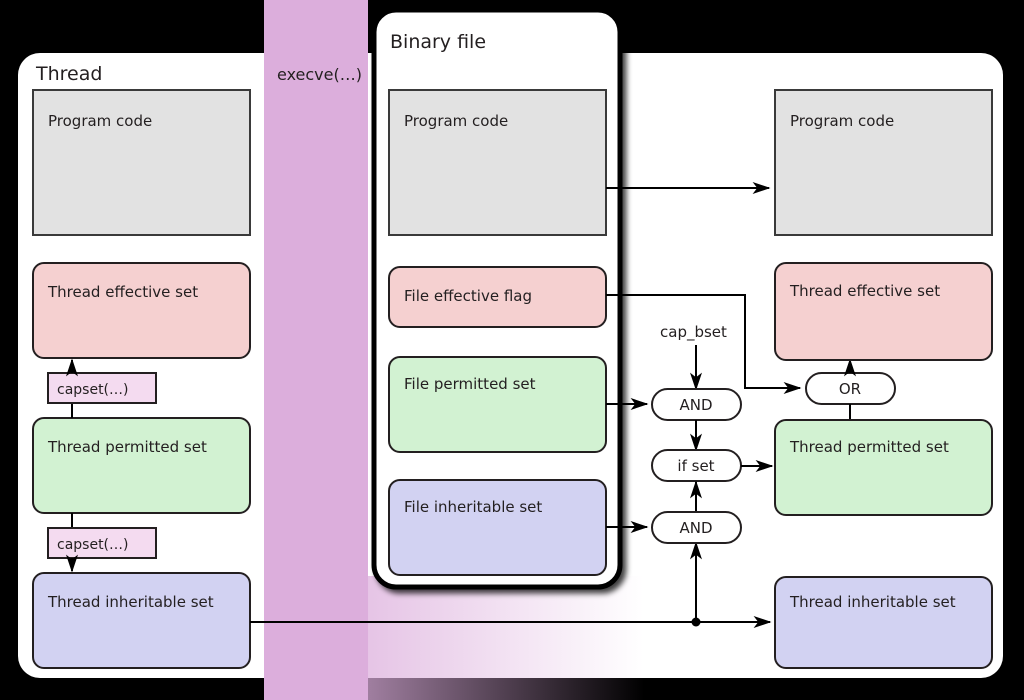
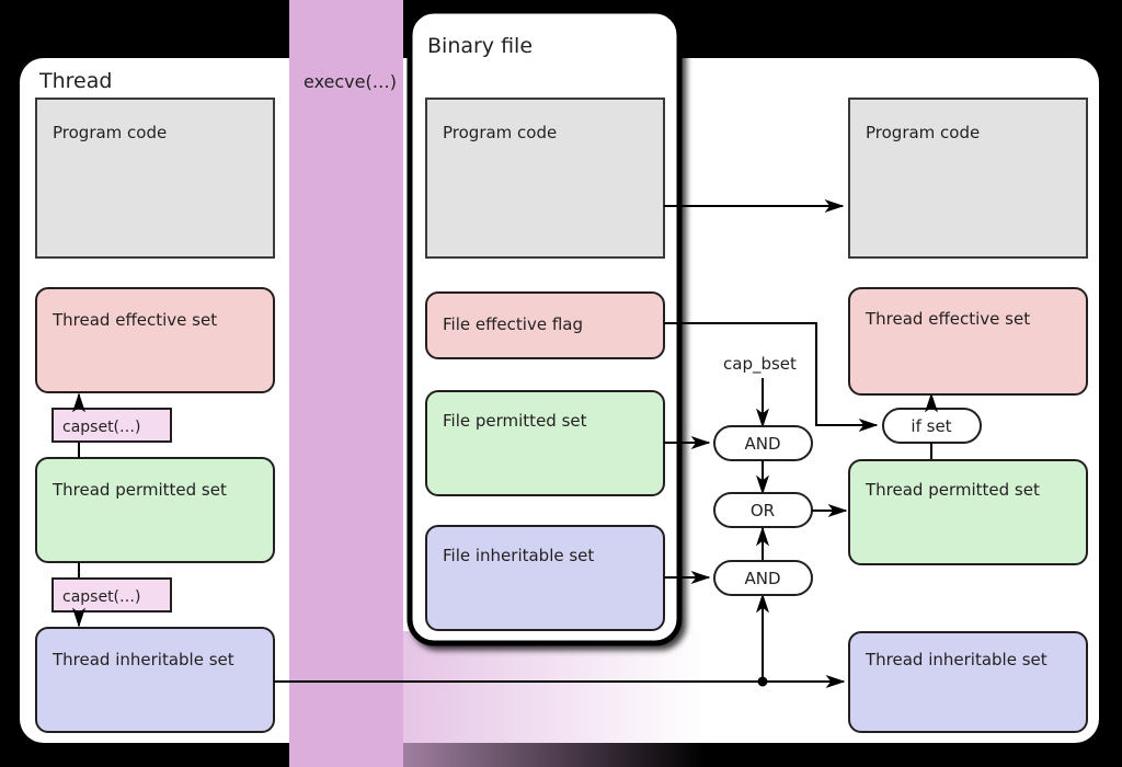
  Thread
  Program code
  Thread effective set
  Thread permitted set
  Thread inheritable set
  capset(…)
  capset(…)
  execve(…)
  Binary file
  Program code
  File effective flag
  File permitted set
  File inheritable set
  cap_bset
  AND
- if set
+ OR
  AND
- OR
+ if set
  Program code
  Thread effective set
  Thread permitted set
  Thread inheritable set
